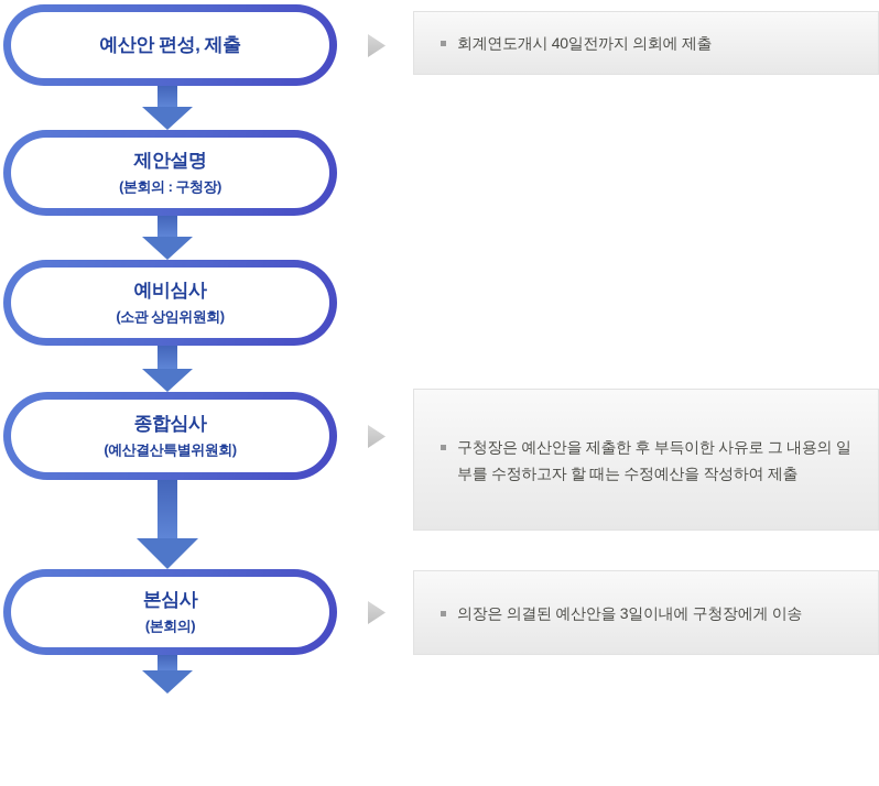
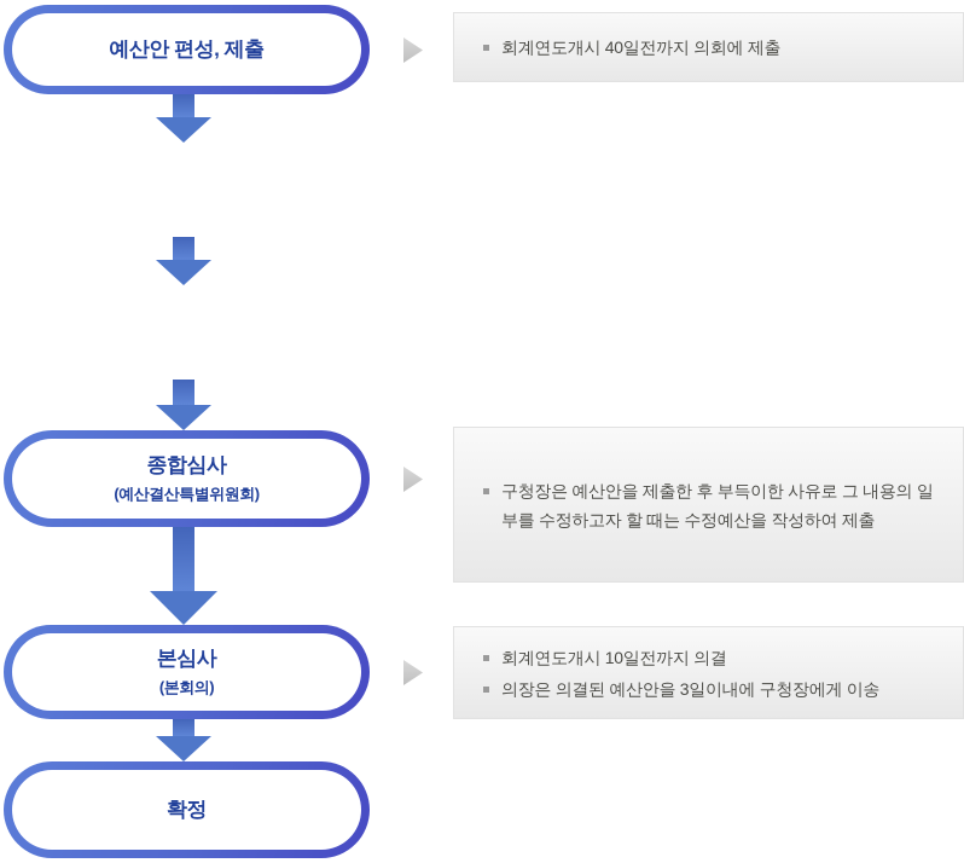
  예산안 편성, 제출
- 제안설명
- (본회의 : 구청장)
- 예비심사
- (소관 상임위원회)
  종합심사
  (예산결산특별위원회)
  본심사
  (본회의)
+ 확정
  회계연도개시 40일전까지 의회에 제출
  구청장은 예산안을 제출한 후 부득이한 사유로 그 내용의 일부를 수정하고자 할 때는 수정예산을 작성하여 제출
+ 회계연도개시 10일전까지 의결
  의장은 의결된 예산안을 3일이내에 구청장에게 이송
